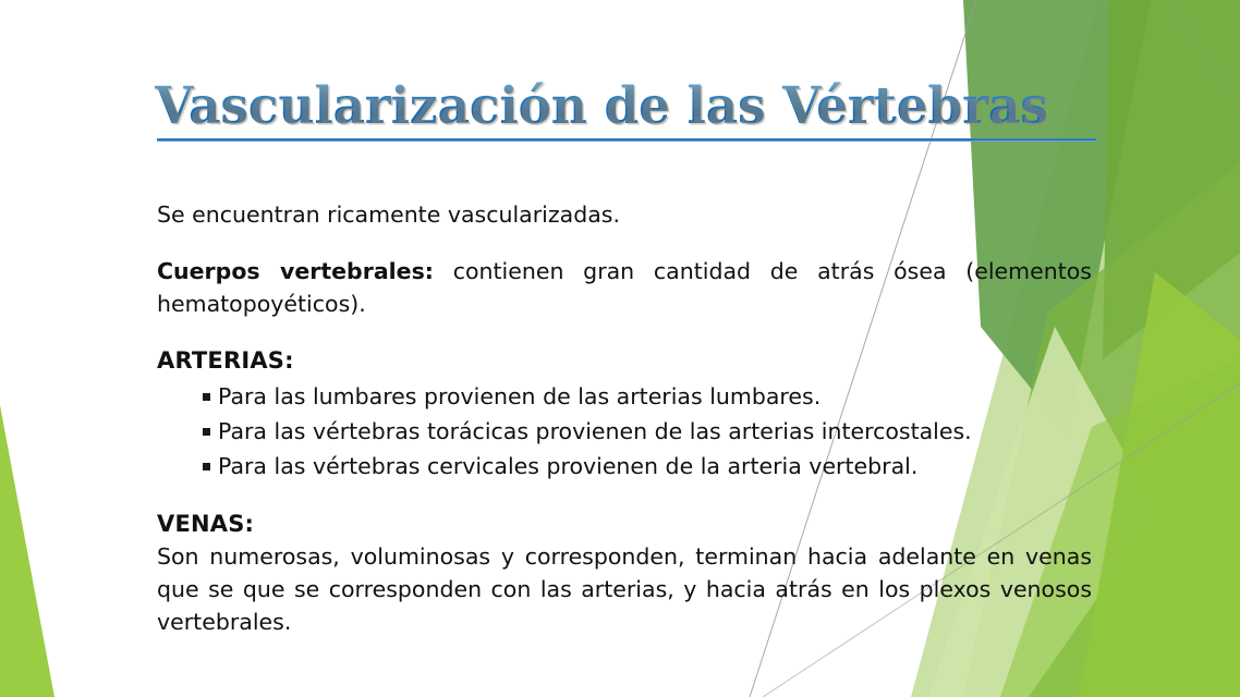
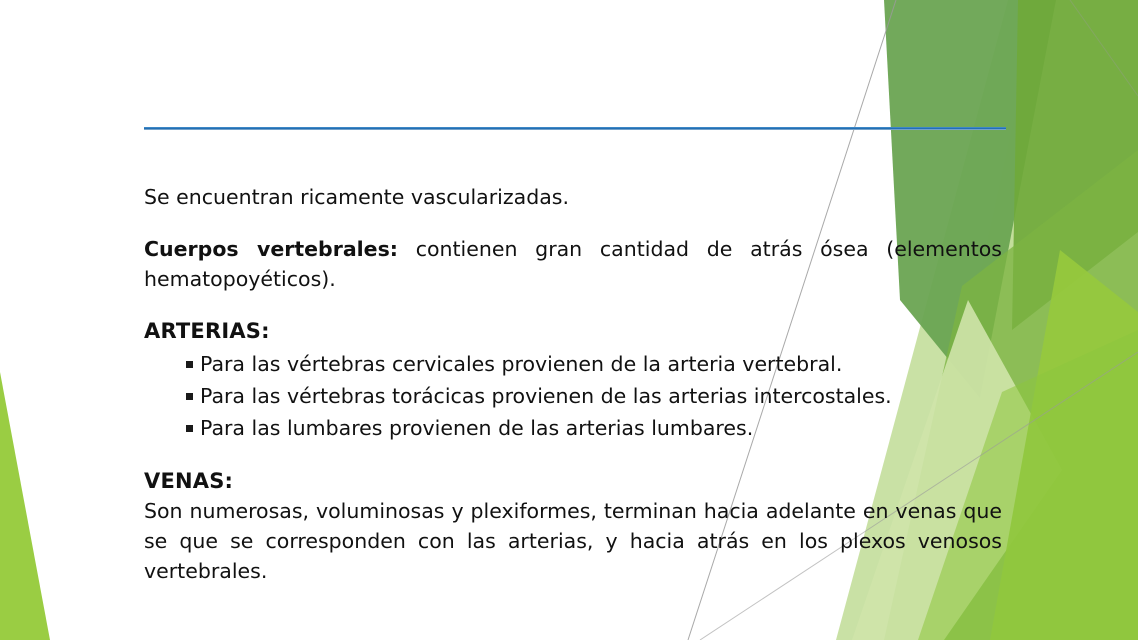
- Vascularización de las Vértebras
  Se encuentran ricamente vascularizadas.
  Cuerpos vertebrales: contienen gran cantidad de atrás ósea (elementos hematopoyéticos).
  ARTERIAS:
- Para las lumbares provienen de las arterias lumbares.
+ Para las vértebras cervicales provienen de la arteria vertebral.
  Para las vértebras torácicas provienen de las arterias intercostales.
- Para las vértebras cervicales provienen de la arteria vertebral.
+ Para las lumbares provienen de las arterias lumbares.
  VENAS:
- Son numerosas, voluminosas y corresponden, terminan hacia adelante en venas que se que se corresponden con las arterias, y hacia atrás en los plexos venosos vertebrales.
+ Son numerosas, voluminosas y plexiformes, terminan hacia adelante en venas que se que se corresponden con las arterias, y hacia atrás en los plexos venosos vertebrales.
